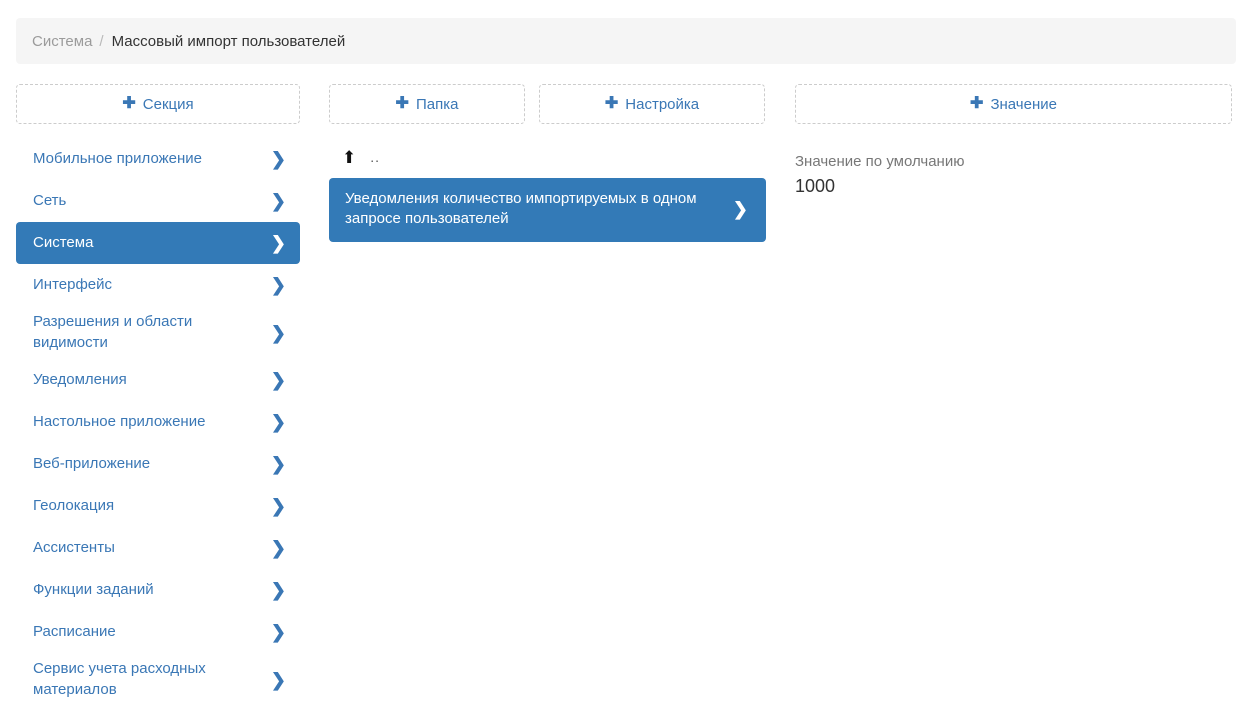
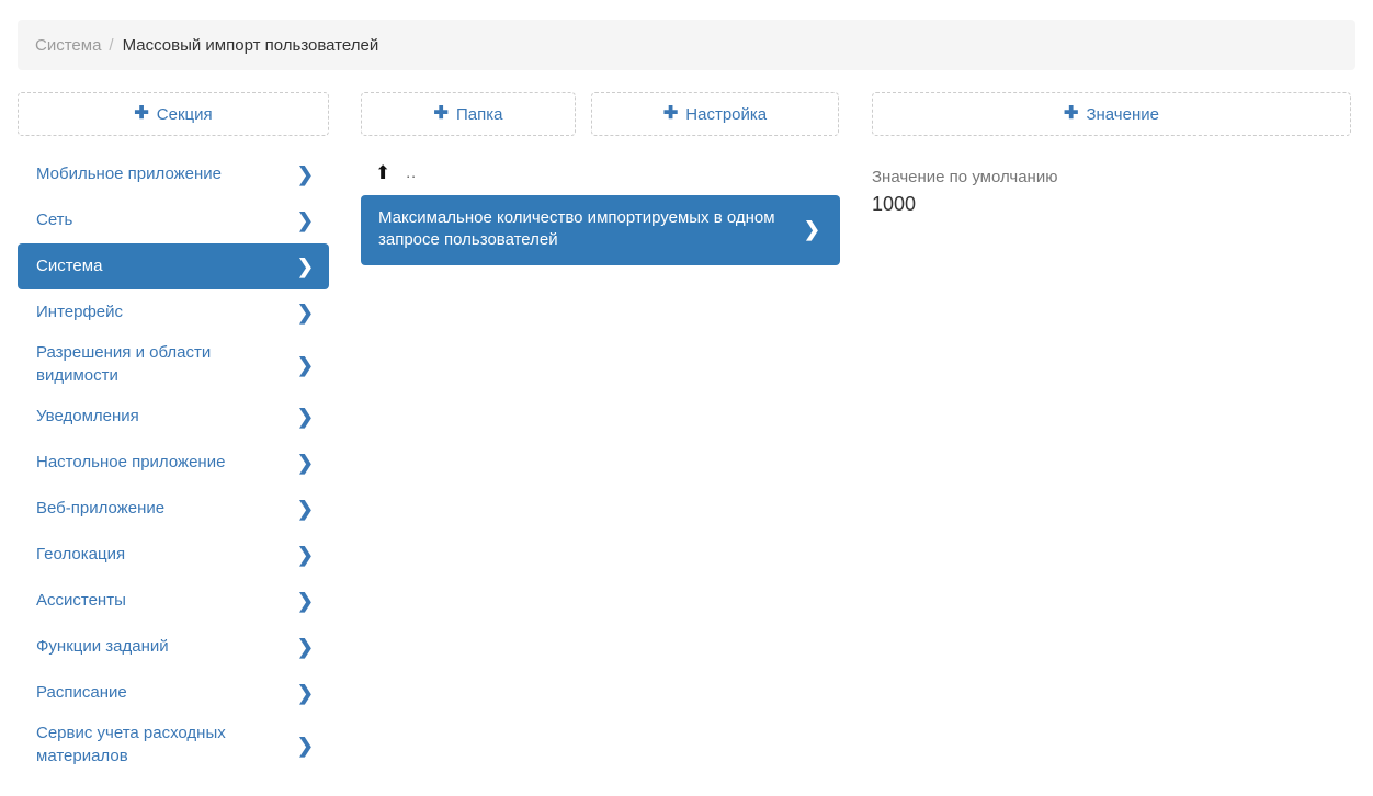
  Система
  /
  Массовый импорт пользователей
  ✚
  Секция
  ✚
  Папка
  ✚
  Настройка
  ✚
  Значение
  Мобильное приложение
  ❯
  Сеть
  ❯
  Система
  ❯
  Интерфейс
  ❯
  Разрешения и области видимости
  ❯
  Уведомления
  ❯
  Настольное приложение
  ❯
  Веб-приложение
  ❯
  Геолокация
  ❯
  Ассистенты
  ❯
  Функции заданий
  ❯
  Расписание
  ❯
  Сервис учета расходных материалов
  ❯
  ⬆
  ..
- Уведомления количество импортируемых в одном запросе пользователей
+ Максимальное количество импортируемых в одном запросе пользователей
  ❯
  Значение по умолчанию
  1000
